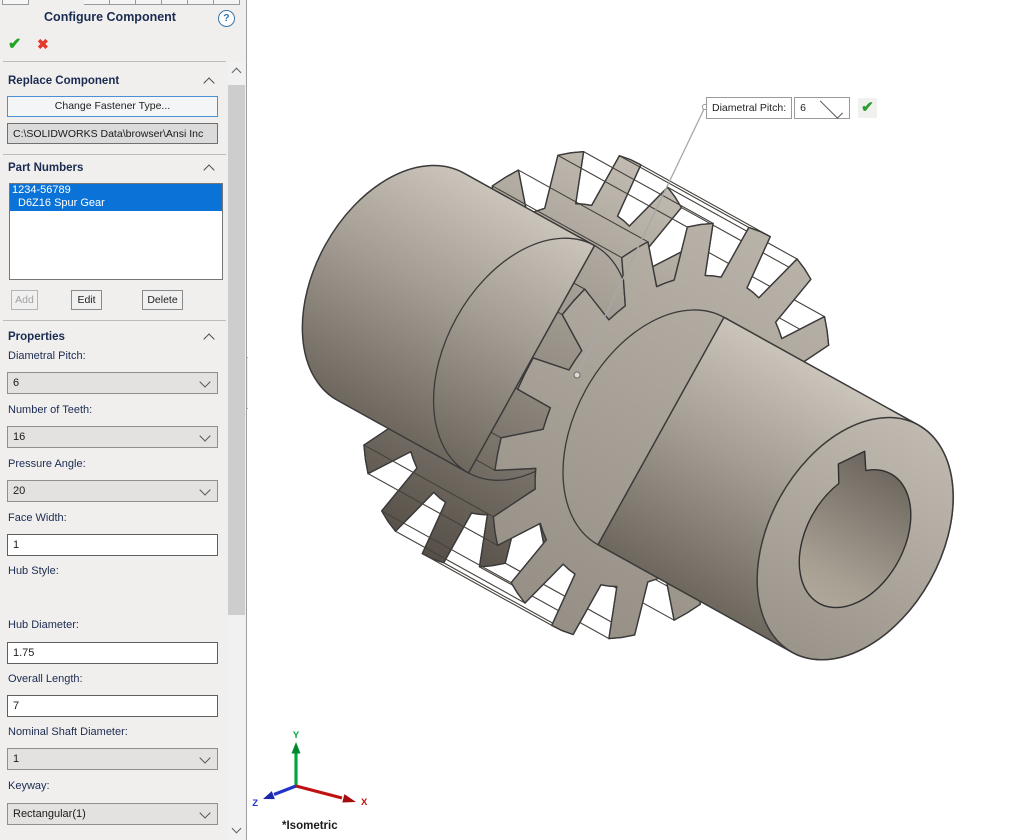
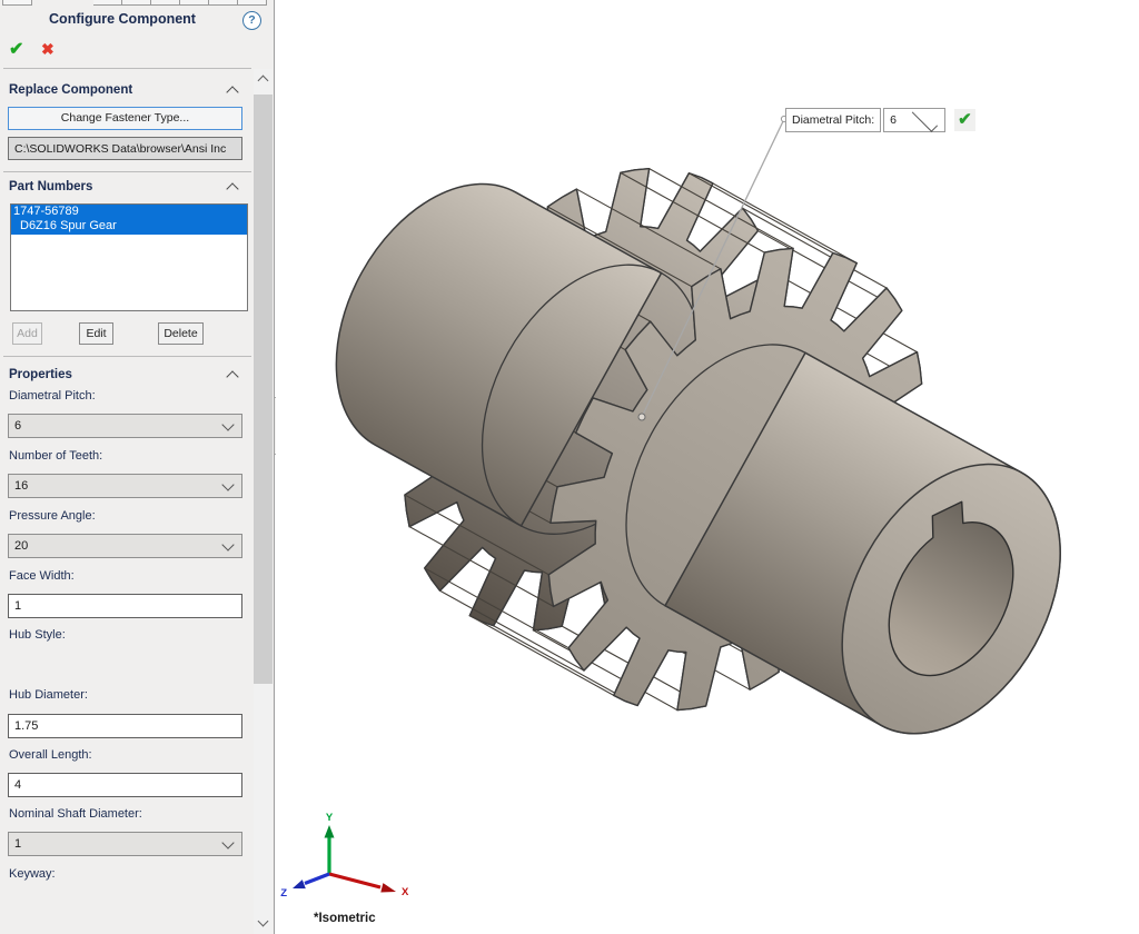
  Configure Component
  ?
  ✔
  ✖
  Replace Component
  Change Fastener Type...
  C:\SOLIDWORKS Data\browser\Ansi Inc
  Part Numbers
- 1234-56789
+ 1747-56789
  D6Z16 Spur Gear
  Add
  Edit
  Delete
  Properties
  Diametral Pitch:
  6
  Number of Teeth:
  16
  Pressure Angle:
  20
  Face Width:
  1
  Hub Style:
  Hub Diameter:
  1.75
  Overall Length:
- 7
+ 4
  Nominal Shaft Diameter:
  1
  Keyway:
- Rectangular(1)
  Y
  X
  Z
  Diametral Pitch:
  6
  ✔
  *Isometric
